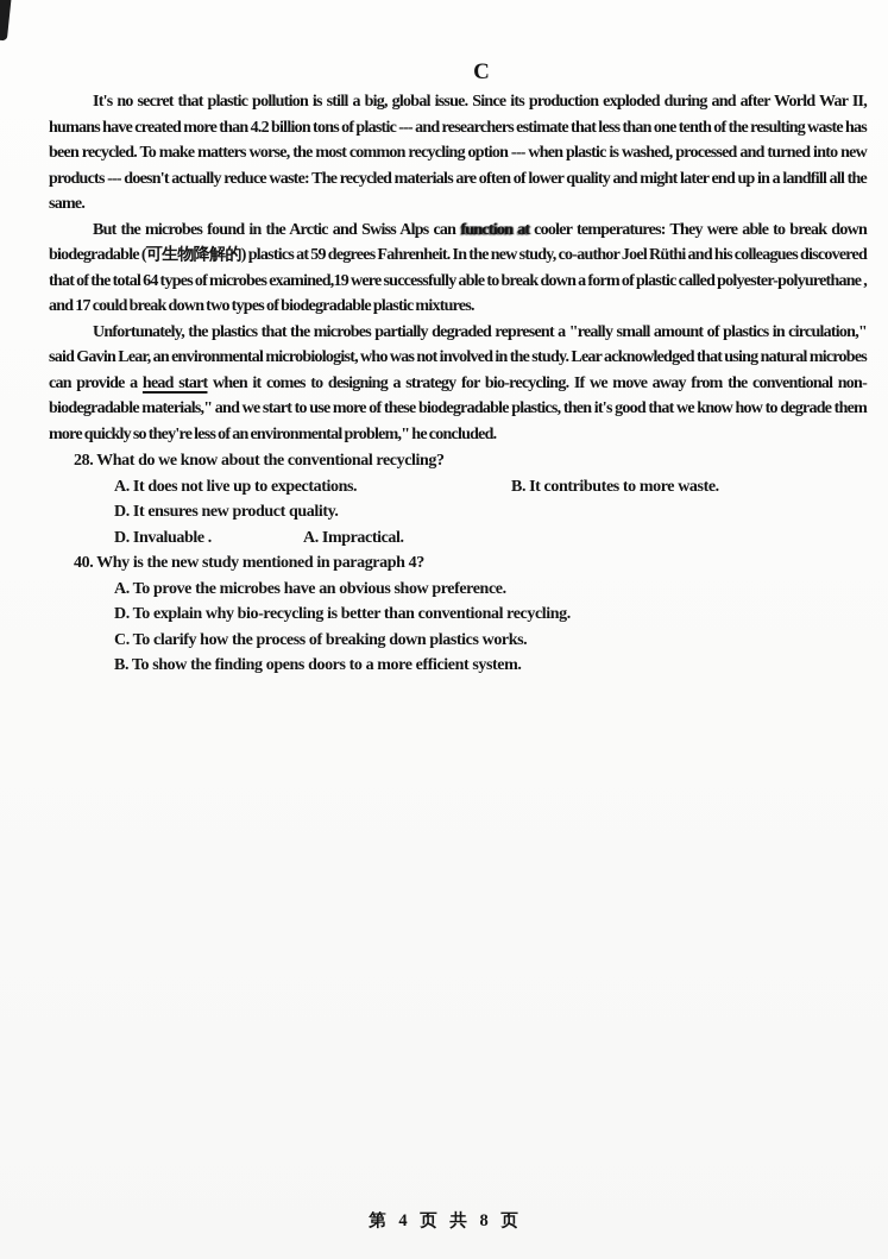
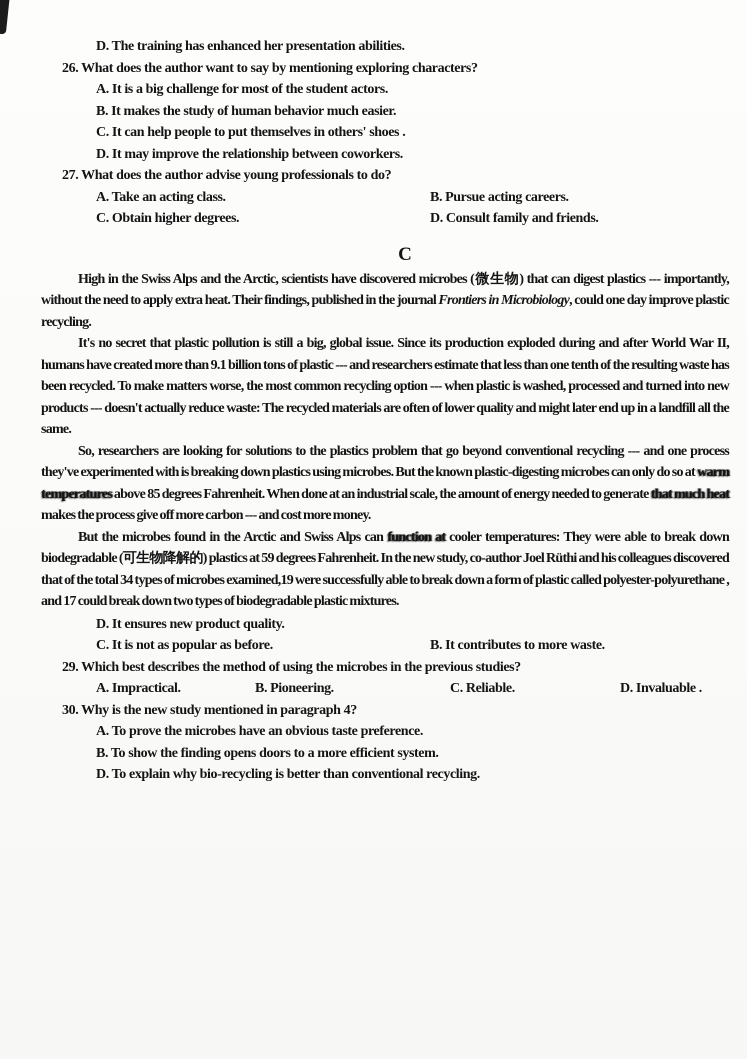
+ D. The training has enhanced her presentation abilities.
+ 26. What does the author want to say by mentioning exploring characters?
+ A. It is a big challenge for most of the student actors.
+ B. It makes the study of human behavior much easier.
+ C. It can help people to put themselves in others' shoes .
+ D. It may improve the relationship between coworkers.
+ 27. What does the author advise young professionals to do?
+ A. Take an acting class.
+ B. Pursue acting careers.
+ C. Obtain higher degrees.
+ D. Consult family and friends.
  C
+ High in the Swiss Alps and the Arctic, scientists have discovered microbes (微生物) that can digest plastics --- importantly, without the need to apply extra heat. Their findings, published in the journal Frontiers in Microbiology, could one day improve plastic recycling.
- It's no secret that plastic pollution is still a big, global issue. Since its production exploded during and after World War II, humans have created more than 4.2 billion tons of plastic --- and researchers estimate that less than one tenth of the resulting waste has been recycled. To make matters worse, the most common recycling option --- when plastic is washed, processed and turned into new products --- doesn't actually reduce waste: The recycled materials are often of lower quality and might later end up in a landfill all the same.
+ It's no secret that plastic pollution is still a big, global issue. Since its production exploded during and after World War II, humans have created more than 9.1 billion tons of plastic --- and researchers estimate that less than one tenth of the resulting waste has been recycled. To make matters worse, the most common recycling option --- when plastic is washed, processed and turned into new products --- doesn't actually reduce waste: The recycled materials are often of lower quality and might later end up in a landfill all the same.
+ So, researchers are looking for solutions to the plastics problem that go beyond conventional recycling --- and one process they've experimented with is breaking down plastics using microbes. But the known plastic-digesting microbes can only do so at warm temperatures above 85 degrees Fahrenheit. When done at an industrial scale, the amount of energy needed to generate that much heat makes the process give off more carbon --- and cost more money.
- But the microbes found in the Arctic and Swiss Alps can function at cooler temperatures: They were able to break down biodegradable (可生物降解的) plastics at 59 degrees Fahrenheit. In the new study, co-author Joel Rüthi and his colleagues discovered that of the total 64 types of microbes examined,19 were successfully able to break down a form of plastic called polyester-polyurethane , and 17 could break down two types of biodegradable plastic mixtures.
+ But the microbes found in the Arctic and Swiss Alps can function at cooler temperatures: They were able to break down biodegradable (可生物降解的) plastics at 59 degrees Fahrenheit. In the new study, co-author Joel Rüthi and his colleagues discovered that of the total 34 types of microbes examined,19 were successfully able to break down a form of plastic called polyester-polyurethane , and 17 could break down two types of biodegradable plastic mixtures.
- Unfortunately, the plastics that the microbes partially degraded represent a "really small amount of plastics in circulation," said Gavin Lear, an environmental microbiologist, who was not involved in the study. Lear acknowledged that using natural microbes can provide a head start when it comes to designing a strategy for bio-recycling. If we move away from the conventional non-biodegradable materials," and we start to use more of these biodegradable plastics, then it's good that we know how to degrade them more quickly so they're less of an environmental problem," he concluded.
- 28. What do we know about the conventional recycling?
- A. It does not live up to expectations.
- B. It contributes to more waste.
+ D. It ensures new product quality.
+ C. It is not as popular as before.
- D. It ensures new product quality.
+ B. It contributes to more waste.
+ 29. Which best describes the method of using the microbes in the previous studies?
- D. Invaluable .
+ A. Impractical.
+ B. Pioneering.
+ C. Reliable.
- A. Impractical.
+ D. Invaluable .
- 40. Why is the new study mentioned in paragraph 4?
+ 30. Why is the new study mentioned in paragraph 4?
- A. To prove the microbes have an obvious show preference.
+ A. To prove the microbes have an obvious taste preference.
- D. To explain why bio-recycling is better than conventional recycling.
+ B. To show the finding opens doors to a more efficient system.
- C. To clarify how the process of breaking down plastics works.
- B. To show the finding opens doors to a more efficient system.
+ D. To explain why bio-recycling is better than conventional recycling.
- 第 4 页 共 8 页
